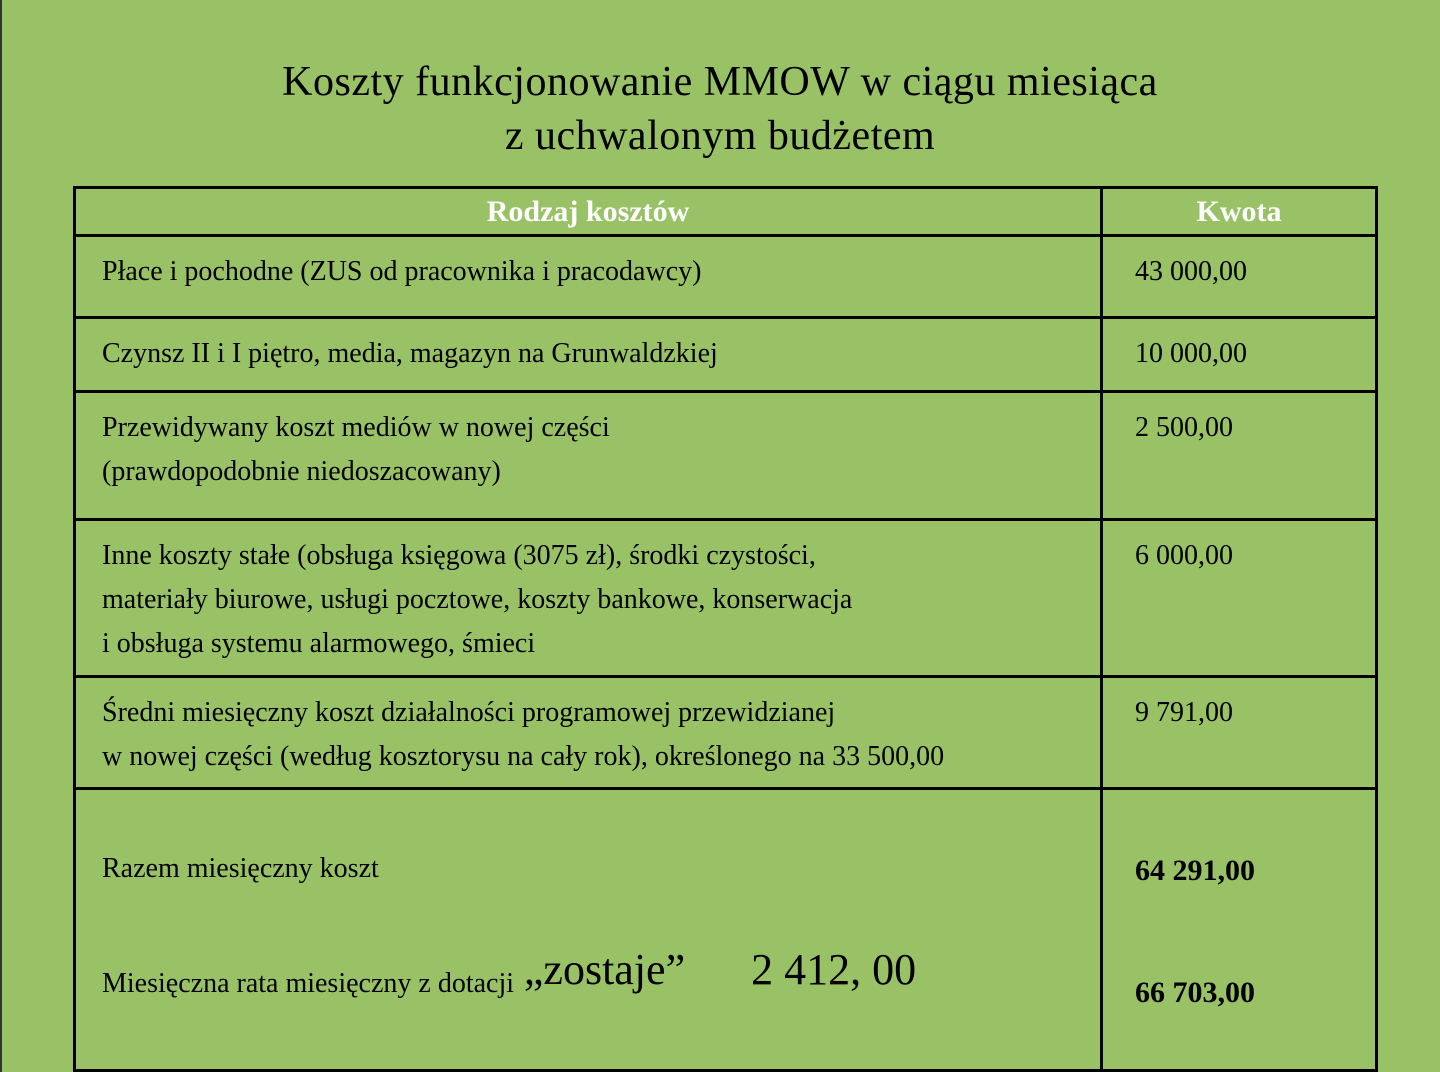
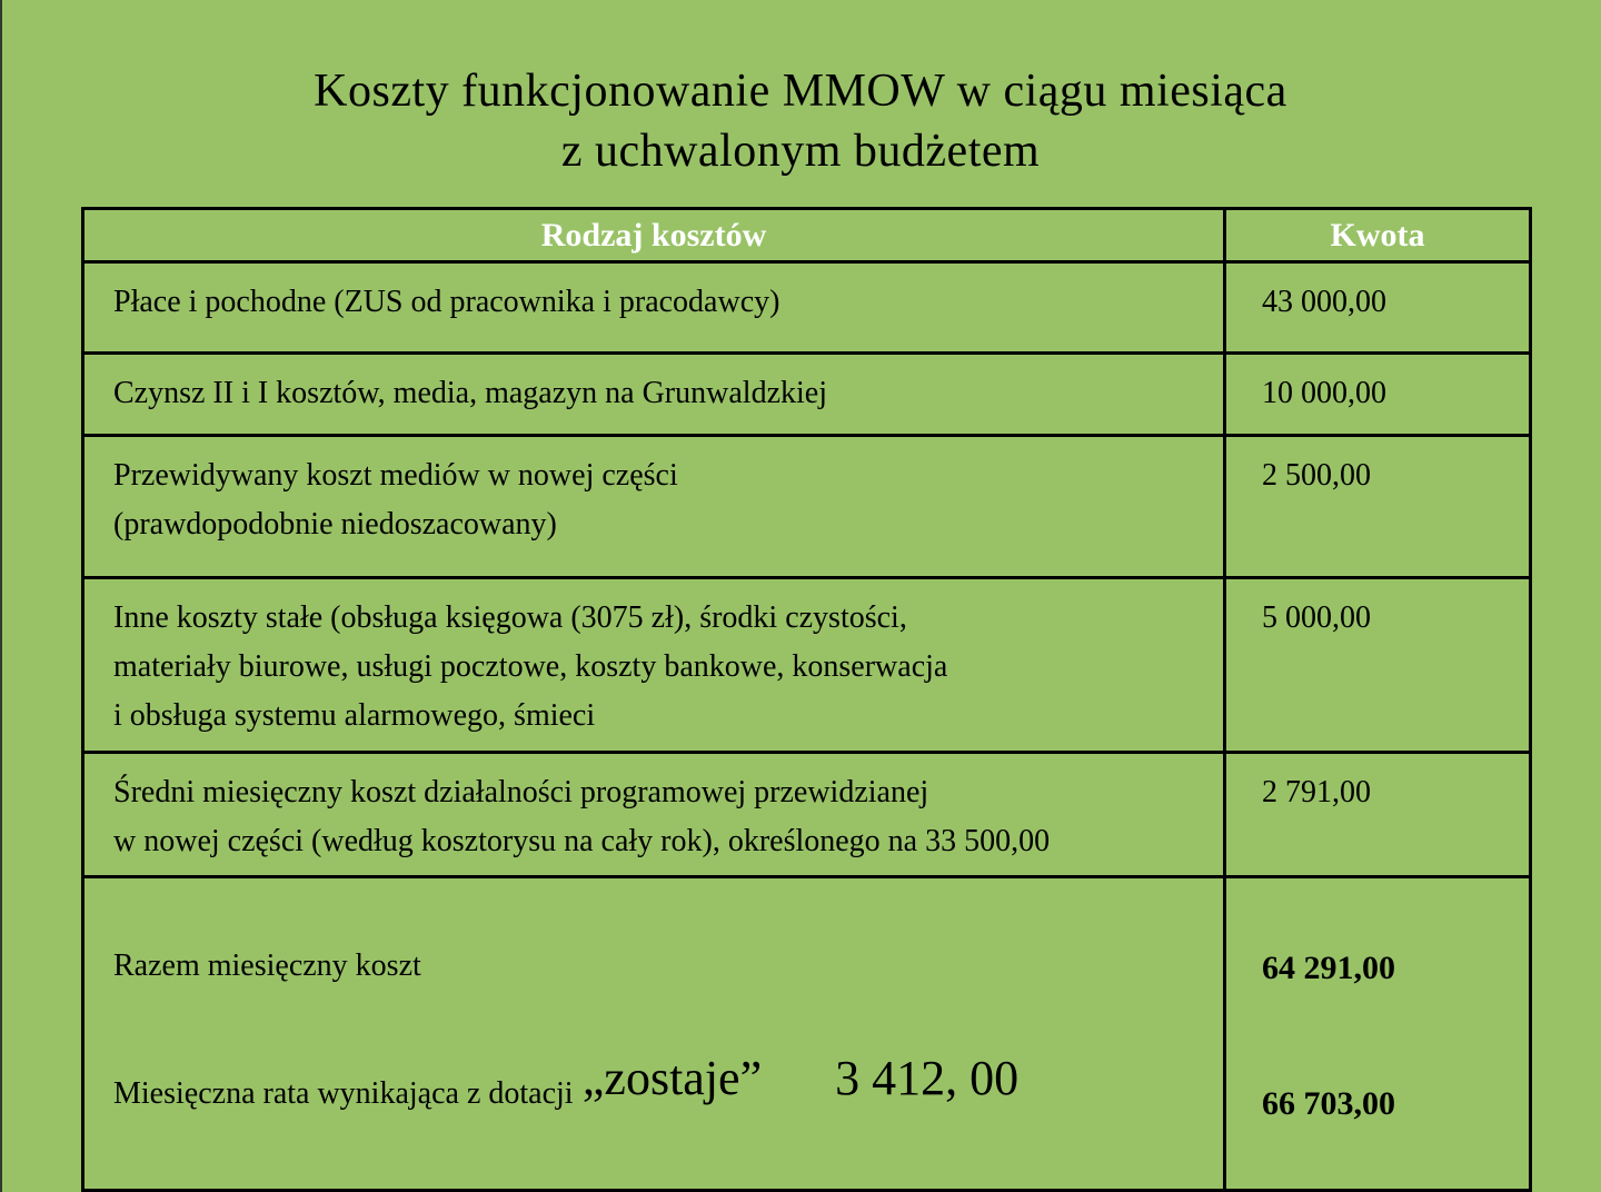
  Koszty funkcjonowanie MMOW w ciągu miesiąca
  z uchwalonym budżetem
  Rodzaj kosztów	Kwota
  Płace i pochodne (ZUS od pracownika i pracodawcy)	43 000,00
- Czynsz II i I piętro, media, magazyn na Grunwaldzkiej	10 000,00
+ Czynsz II i I kosztów, media, magazyn na Grunwaldzkiej	10 000,00
  Przewidywany koszt mediów w nowej części (prawdopodobnie niedoszacowany)	2 500,00
- Inne koszty stałe (obsługa księgowa (3075 zł), środki czystości, materiały biurowe, usługi pocztowe, koszty bankowe, konserwacja i obsługa systemu alarmowego, śmieci	6 000,00
+ Inne koszty stałe (obsługa księgowa (3075 zł), środki czystości, materiały biurowe, usługi pocztowe, koszty bankowe, konserwacja i obsługa systemu alarmowego, śmieci	5 000,00
- Średni miesięczny koszt działalności programowej przewidzianej w nowej części (według kosztorysu na cały rok), określonego na 33 500,00	9 791,00
+ Średni miesięczny koszt działalności programowej przewidzianej w nowej części (według kosztorysu na cały rok), określonego na 33 500,00	2 791,00
- Razem miesięczny koszt Miesięczna rata miesięczny z dotacji	64 291,00 66 703,00
+ Razem miesięczny koszt Miesięczna rata wynikająca z dotacji	64 291,00 66 703,00
- „zostaje” 2 412, 00
+ „zostaje” 3 412, 00
